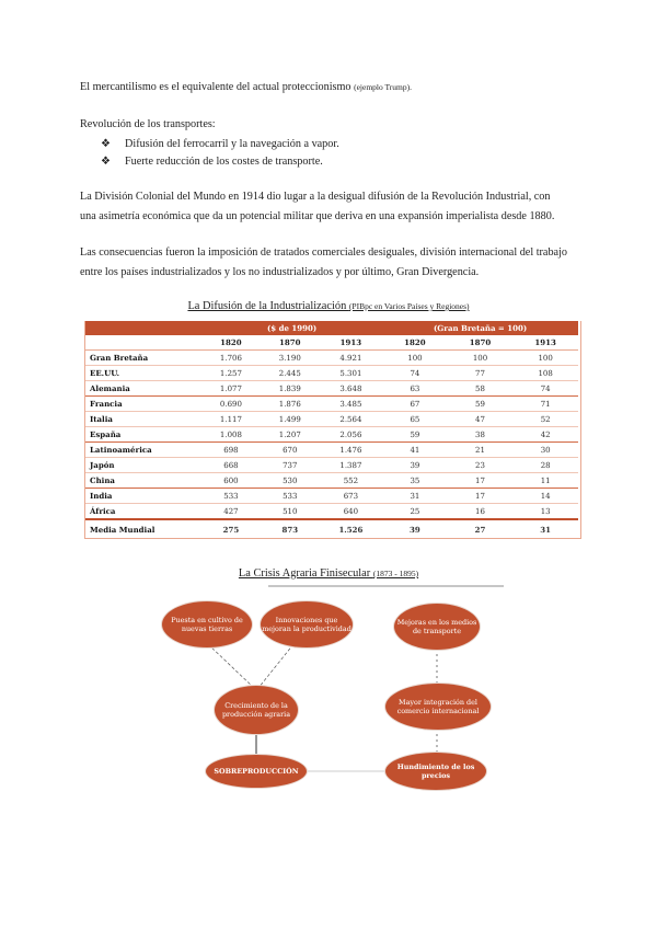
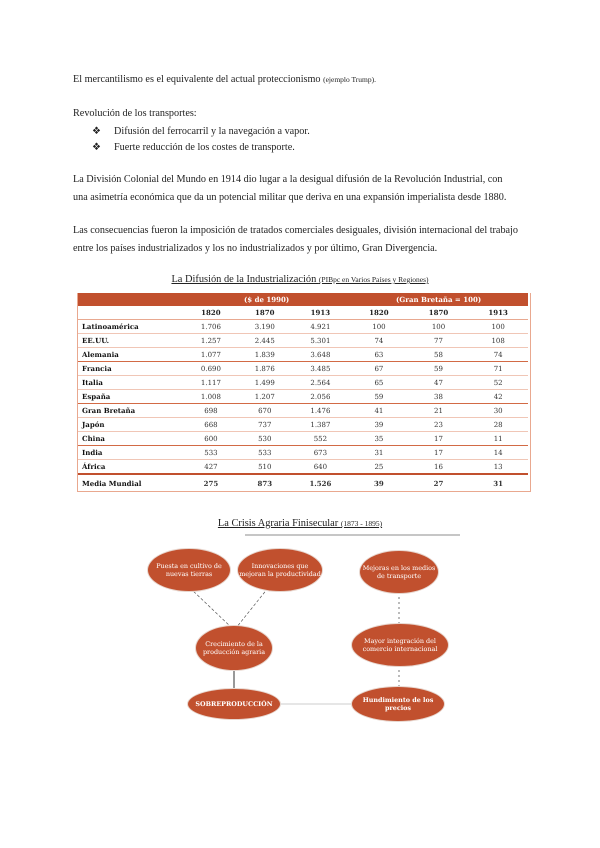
  El mercantilismo es el equivalente del actual proteccionismo (ejemplo Trump).
  Revolución de los transportes:
  ❖ Difusión del ferrocarril y la navegación a vapor.
  ❖ Fuerte reducción de los costes de transporte.
  La División Colonial del Mundo en 1914 dio lugar a la desigual difusión de la Revolución Industrial, con
  una asimetría económica que da un potencial militar que deriva en una expansión imperialista desde 1880.
  Las consecuencias fueron la imposición de tratados comerciales desiguales, división internacional del trabajo
  entre los países industrializados y los no industrializados y por último, Gran Divergencia.
  La Difusión de la Industrialización (PIBpc en Varios Países y Regiones)
  	($ de 1990)	(Gran Bretaña = 100)
  	1820	1870	1913	1820	1870	1913
- Gran Bretaña	1.706	3.190	4.921	100	100	100
+ Latinoamérica	1.706	3.190	4.921	100	100	100
  EE.UU.	1.257	2.445	5.301	74	77	108
  Alemania	1.077	1.839	3.648	63	58	74
  Francia	0.690	1.876	3.485	67	59	71
  Italia	1.117	1.499	2.564	65	47	52
  España	1.008	1.207	2.056	59	38	42
- Latinoamérica	698	670	1.476	41	21	30
+ Gran Bretaña	698	670	1.476	41	21	30
  Japón	668	737	1.387	39	23	28
  China	600	530	552	35	17	11
  India	533	533	673	31	17	14
  África	427	510	640	25	16	13
  Media Mundial	275	873	1.526	39	27	31
  La Crisis Agraria Finisecular (1873 - 1895)
  Puesta en cultivo de nuevas tierras
  Innovaciones que mejoran la productividad
  Mejoras en los medios de transporte
  Crecimiento de la producción agraria
  Mayor integración del comercio internacional
  SOBREPRODUCCIÓN
  Hundimiento de los precios
